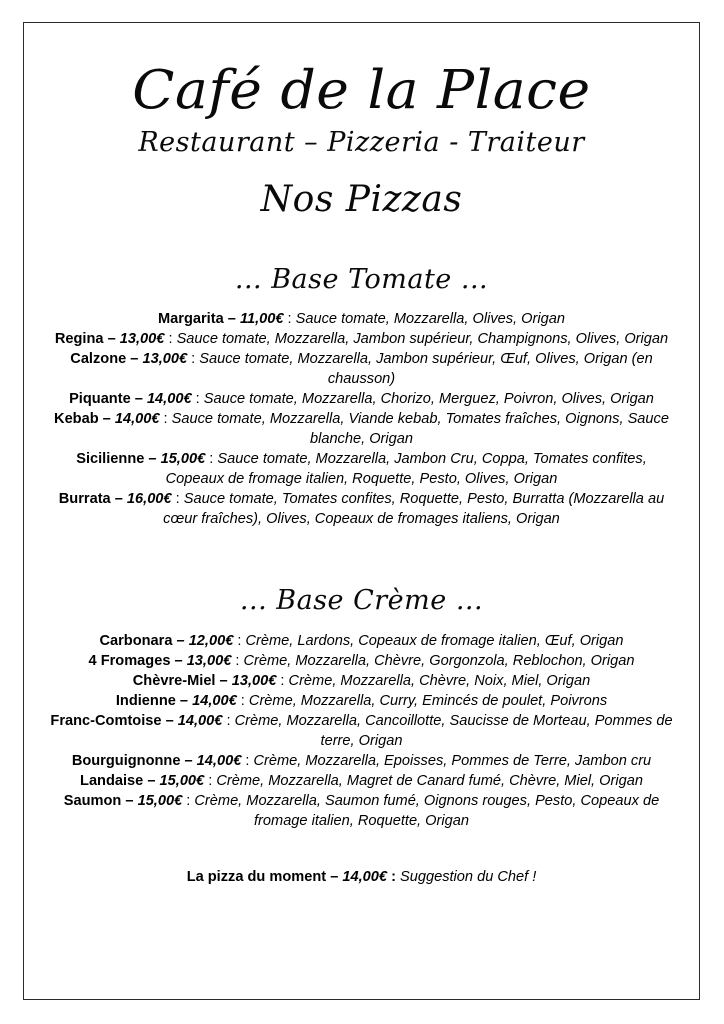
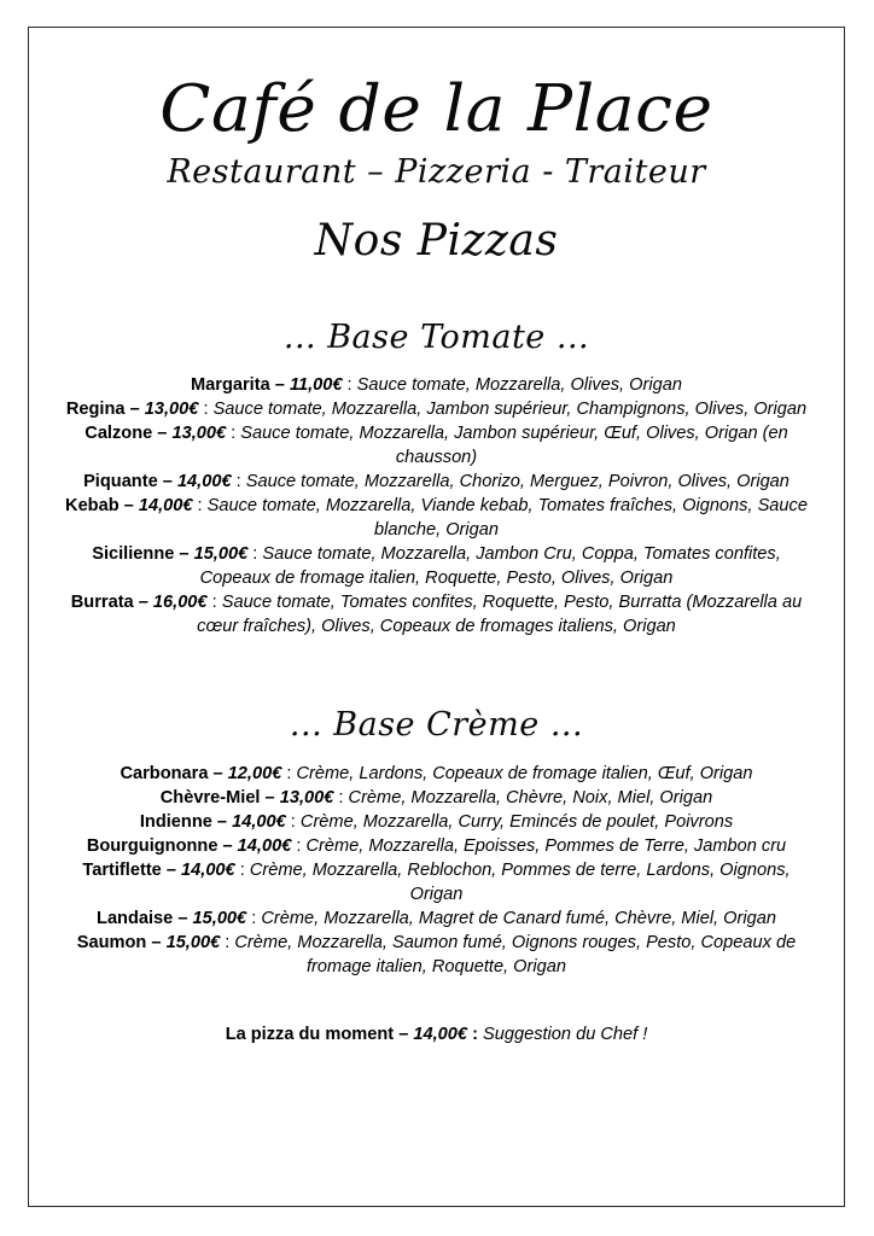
  Café de la Place
  Restaurant – Pizzeria - Traiteur
  Nos Pizzas
  ... Base Tomate ...
  Margarita – 11,00€ : Sauce tomate, Mozzarella, Olives, Origan
  Regina – 13,00€ : Sauce tomate, Mozzarella, Jambon supérieur, Champignons, Olives, Origan
  Calzone – 13,00€ : Sauce tomate, Mozzarella, Jambon supérieur, Œuf, Olives, Origan (en chausson)
  Piquante – 14,00€ : Sauce tomate, Mozzarella, Chorizo, Merguez, Poivron, Olives, Origan
  Kebab – 14,00€ : Sauce tomate, Mozzarella, Viande kebab, Tomates fraîches, Oignons, Sauce blanche, Origan
  Sicilienne – 15,00€ : Sauce tomate, Mozzarella, Jambon Cru, Coppa, Tomates confites, Copeaux de fromage italien, Roquette, Pesto, Olives, Origan
  Burrata – 16,00€ : Sauce tomate, Tomates confites, Roquette, Pesto, Burratta (Mozzarella au cœur fraîches), Olives, Copeaux de fromages italiens, Origan
  ... Base Crème ...
  Carbonara – 12,00€ : Crème, Lardons, Copeaux de fromage italien, Œuf, Origan
- 4 Fromages – 13,00€ : Crème, Mozzarella, Chèvre, Gorgonzola, Reblochon, Origan
  Chèvre-Miel – 13,00€ : Crème, Mozzarella, Chèvre, Noix, Miel, Origan
  Indienne – 14,00€ : Crème, Mozzarella, Curry, Emincés de poulet, Poivrons
- Franc-Comtoise – 14,00€ : Crème, Mozzarella, Cancoillotte, Saucisse de Morteau, Pommes de terre, Origan
  Bourguignonne – 14,00€ : Crème, Mozzarella, Epoisses, Pommes de Terre, Jambon cru
+ Tartiflette – 14,00€ : Crème, Mozzarella, Reblochon, Pommes de terre, Lardons, Oignons, Origan
  Landaise – 15,00€ : Crème, Mozzarella, Magret de Canard fumé, Chèvre, Miel, Origan
  Saumon – 15,00€ : Crème, Mozzarella, Saumon fumé, Oignons rouges, Pesto, Copeaux de fromage italien, Roquette, Origan
  La pizza du moment – 14,00€ : Suggestion du Chef !
